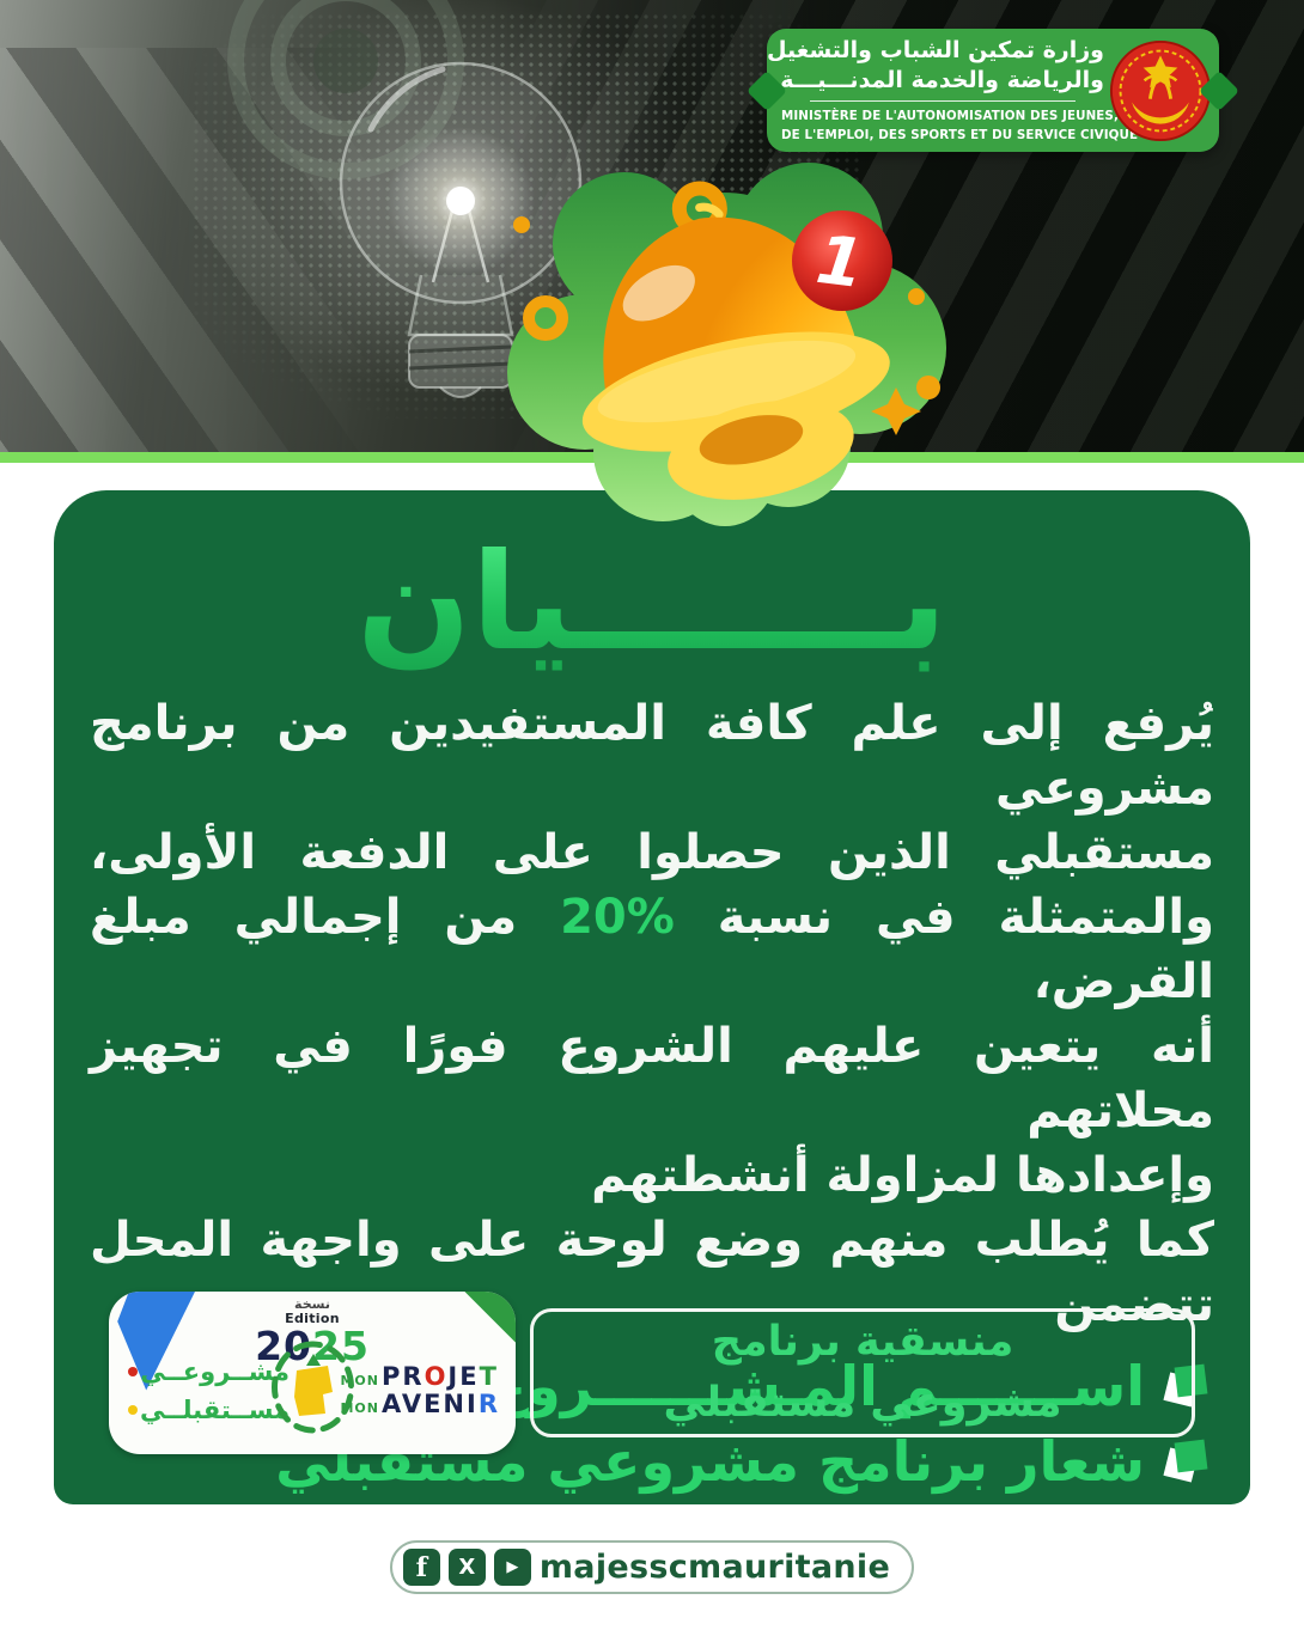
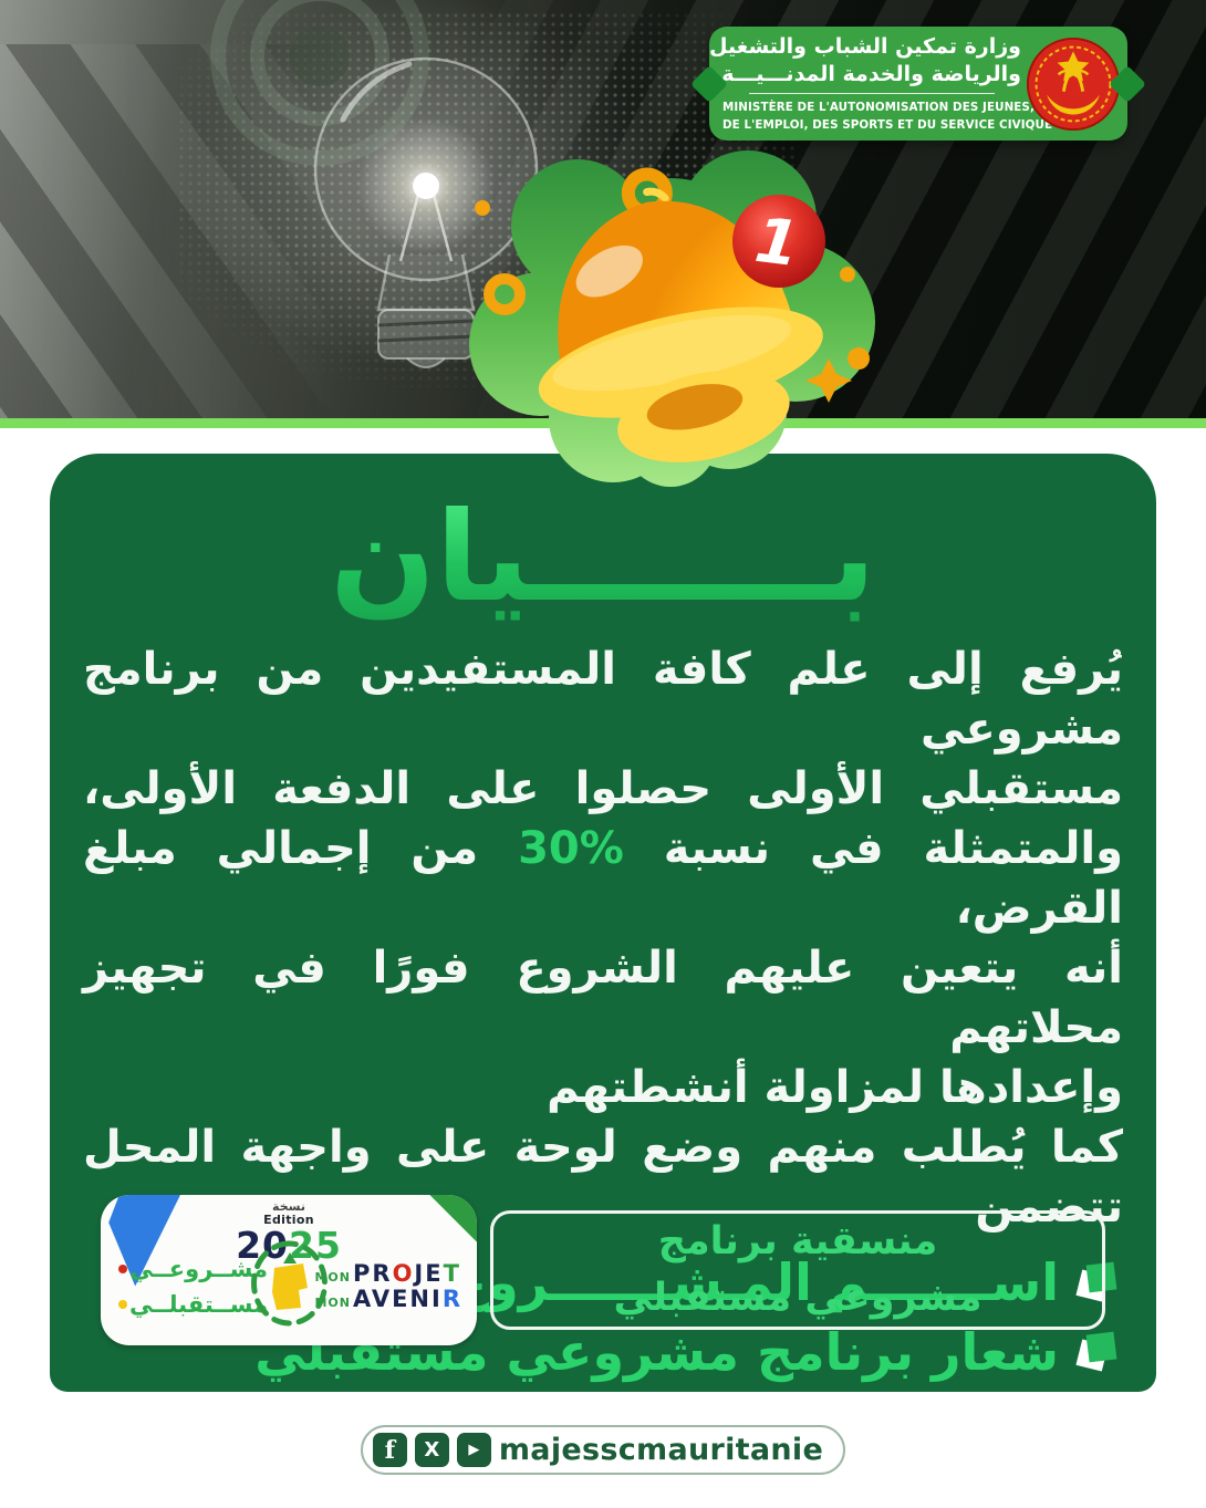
  وزارة تمكين الشباب والتشغيل
  والرياضة والخدمة المدنـــيـــة
  MINISTÈRE DE L'AUTONOMISATION DES JEUNE
  DE L'EMPLOI, DES SPORTS ET DU SERVICE CIVI
  بـــــــيان
  يُرفع إلى علم كافة المستفيدين من برنامج مشروعي
- مستقبلي الذين حصلوا على الدفعة الأولى،
+ مستقبلي الأولى حصلوا على الدفعة الأولى،
- والمتمثلة في نسبة %20 من إجمالي مبلغ القرض،
+ والمتمثلة في نسبة %30 من إجمالي مبلغ القرض،
  أنه يتعين عليهم الشروع فورًا في تجهيز محلاتهم
  وإعدادها لمزاولة أنشطتهم
  كما يُطلب منهم وضع لوحة على واجهة المحل
  تتضمن
  اســـــــم المـشـــــــرو
  شعار برنامج مشروعي مستقبلي
  نسخة
  Edition
  2 25
  مشــروعــي
  ســتقبلــي
  MON PROJET
  MON AVENIR
  منسقية برنامج
  مشروعي مستقبلي
  f
  X
  ▶
  majesscmauritanie
